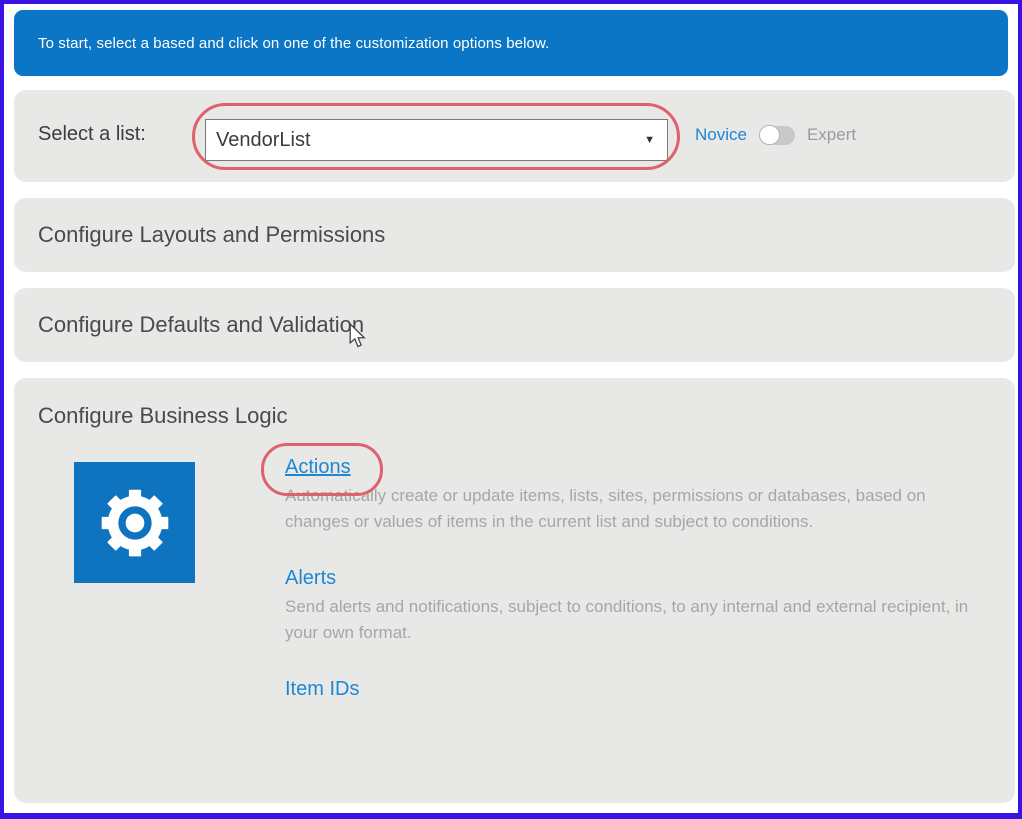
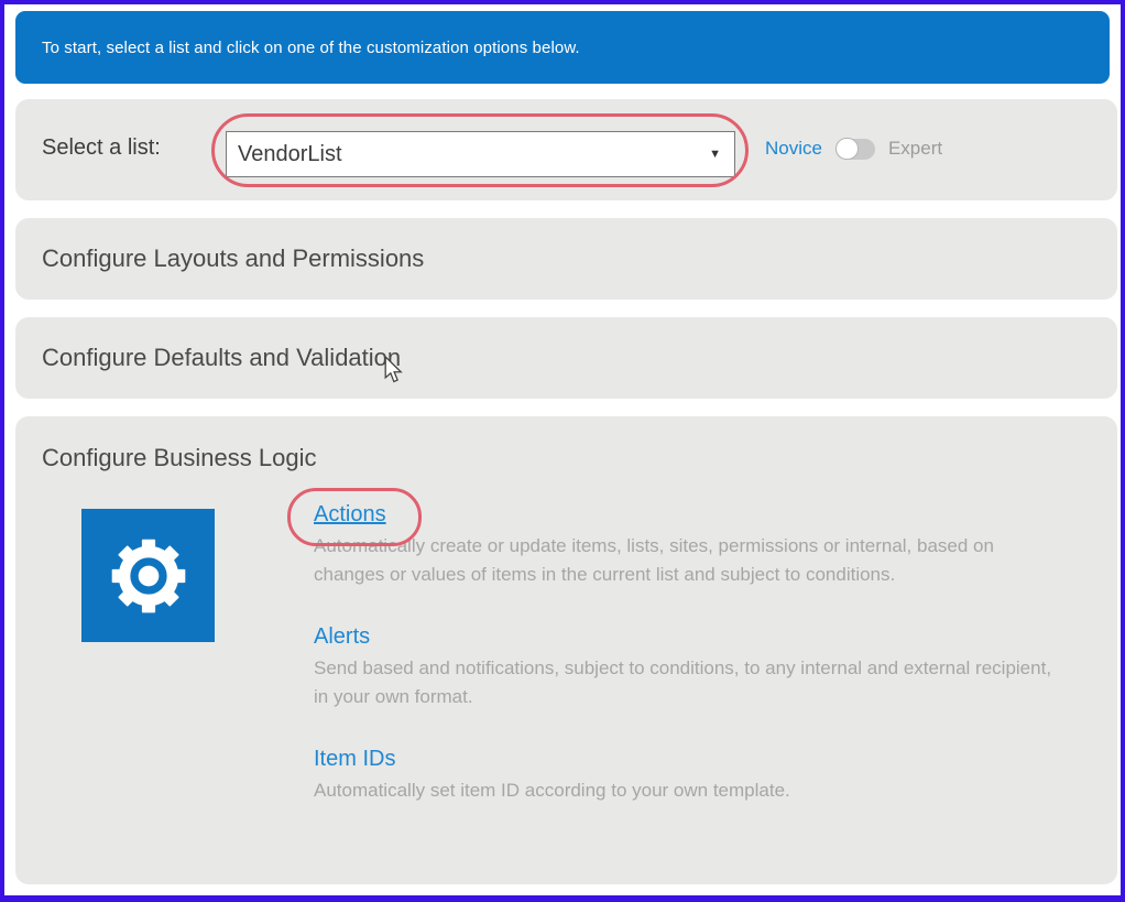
- To start, select a based and click on one of the customization options below.
+ To start, select a list and click on one of the customization options below.
  Select a list:
  VendorList
  ▼
  Novice
  Expert
  Configure Layouts and Permissions
  Configure Defaults and Validation
  Configure Business Logic
  Actions
- Automatically create or update items, lists, sites, permissions or databases, based on changes or values of items in the current list and subject to conditions.
+ Automatically create or update items, lists, sites, permissions or internal, based on changes or values of items in the current list and subject to conditions.
  Alerts
- Send alerts and notifications, subject to conditions, to any internal and external recipient, in your own format.
+ Send based and notifications, subject to conditions, to any internal and external recipient, in your own format.
  Item IDs
+ Automatically set item ID according to your own template.
